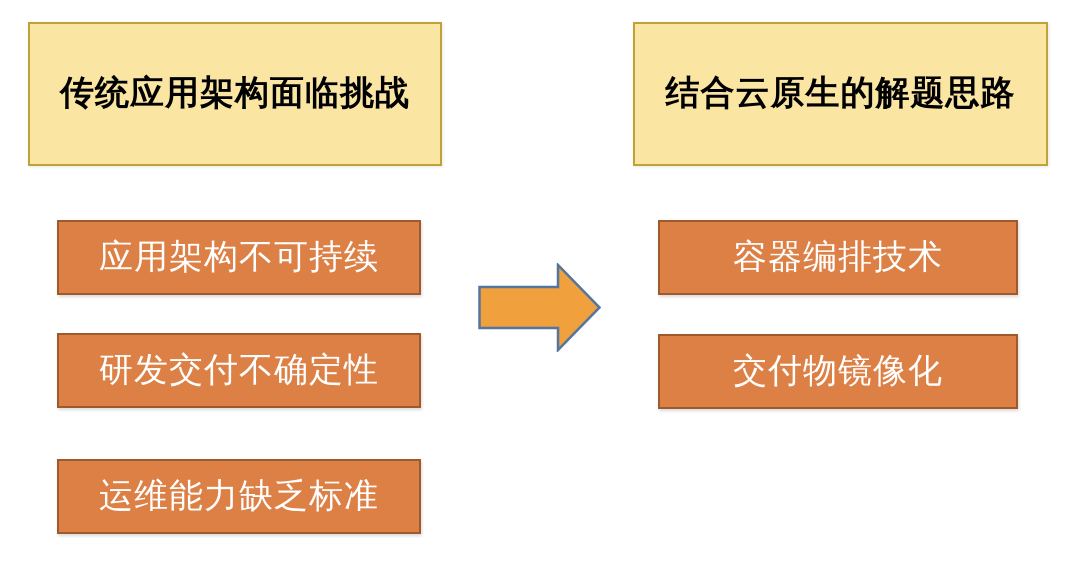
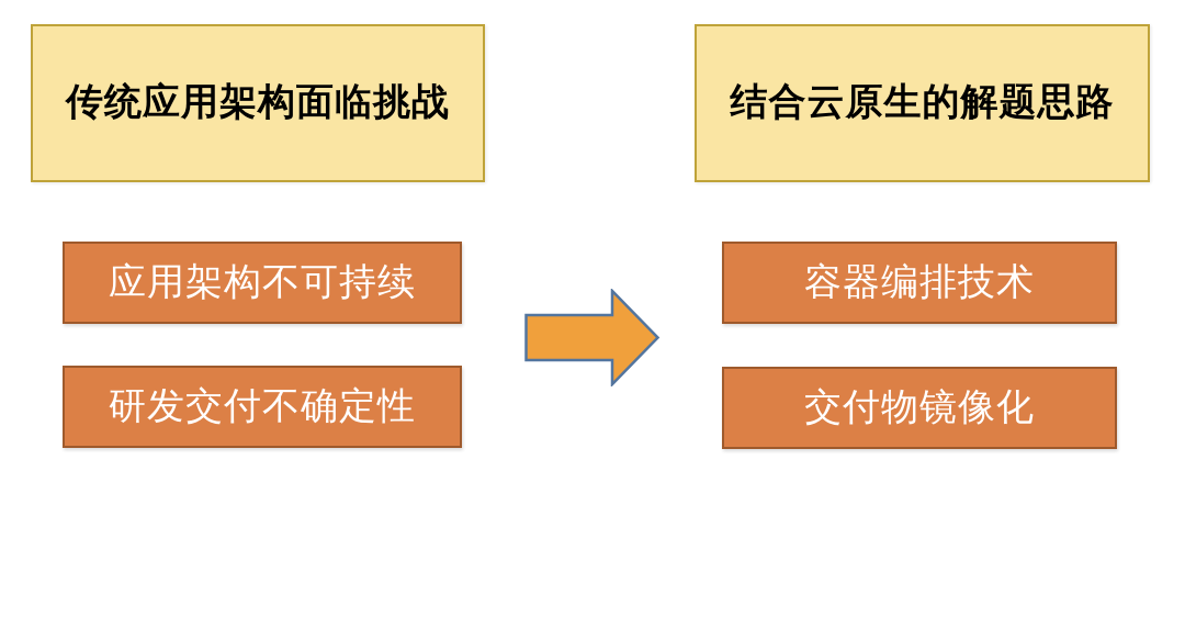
  传统应用架构面临挑战
  结合云原生的解题思路
  应用架构不可持续
  研发交付不确定性
- 运维能力缺乏标准
  容器编排技术
  交付物镜像化
